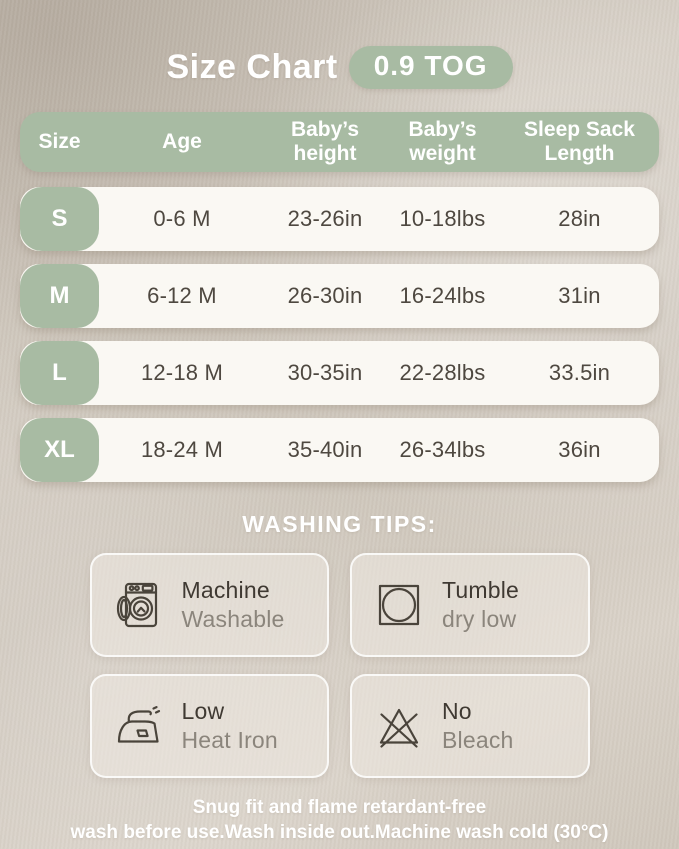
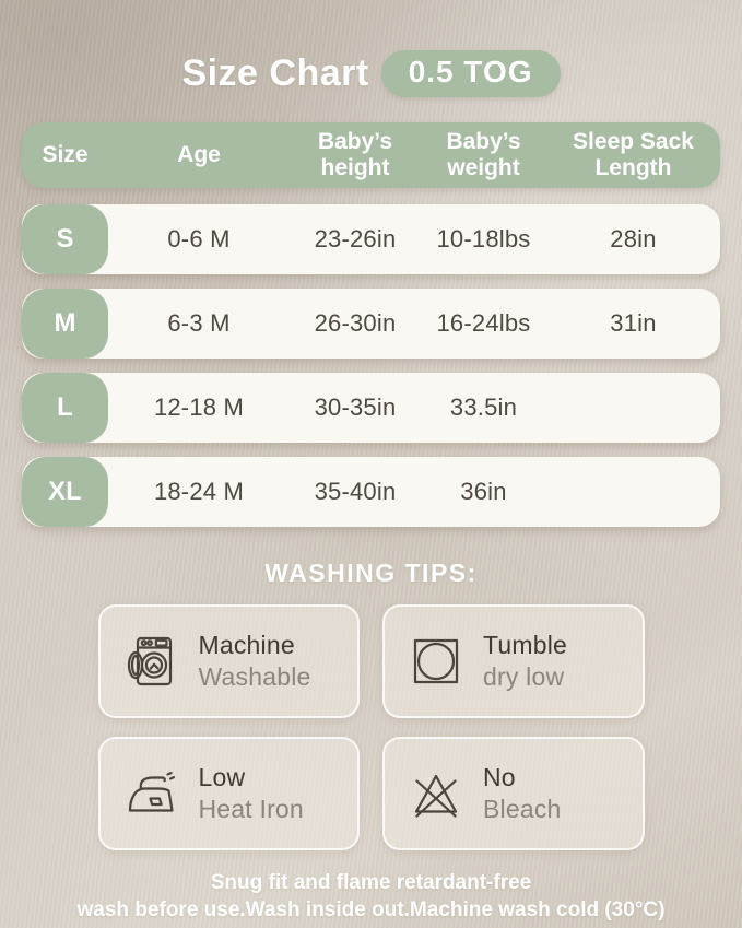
  Size Chart
- 0.9 TOG
+ 0.5 TOG
  Size
  Age
  Baby’s height
  Baby’s weight
  Sleep Sack Length
  S
  0-6 M
  23-26in
  10-18lbs
  28in
  M
- 6-12 M
+ 6-3 M
  26-30in
  16-24lbs
  31in
  L
  12-18 M
  30-35in
- 22-28lbs
  33.5in
  XL
  18-24 M
  35-40in
- 26-34lbs
  36in
  WASHING TIPS:
  Machine
  Washable
  Tumble
  dry low
  Low
  Heat Iron
  No
  Bleach
  Snug fit and flame retardant-free
  wash before use.Wash inside out.Machine wash cold (30°C)
